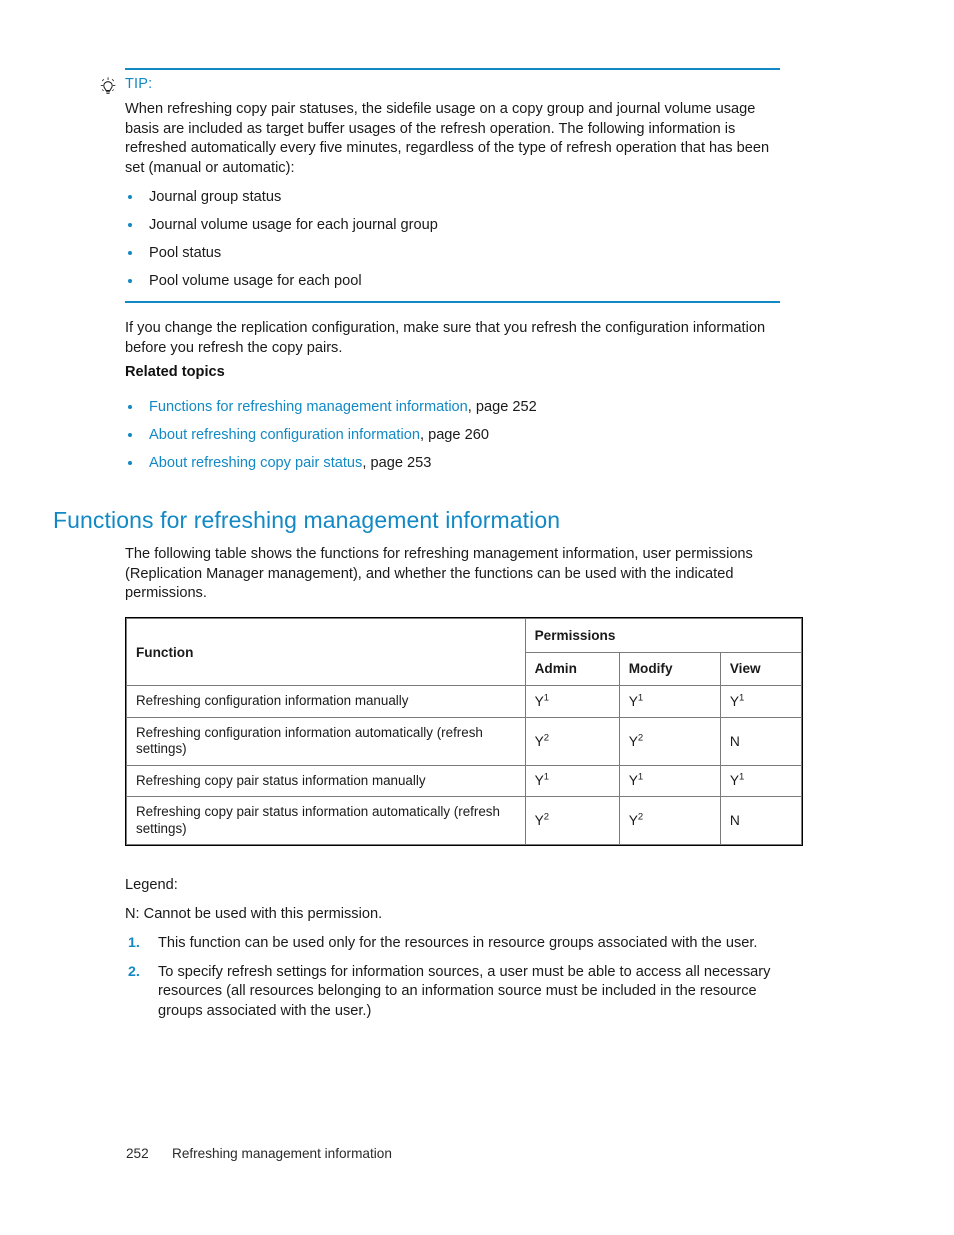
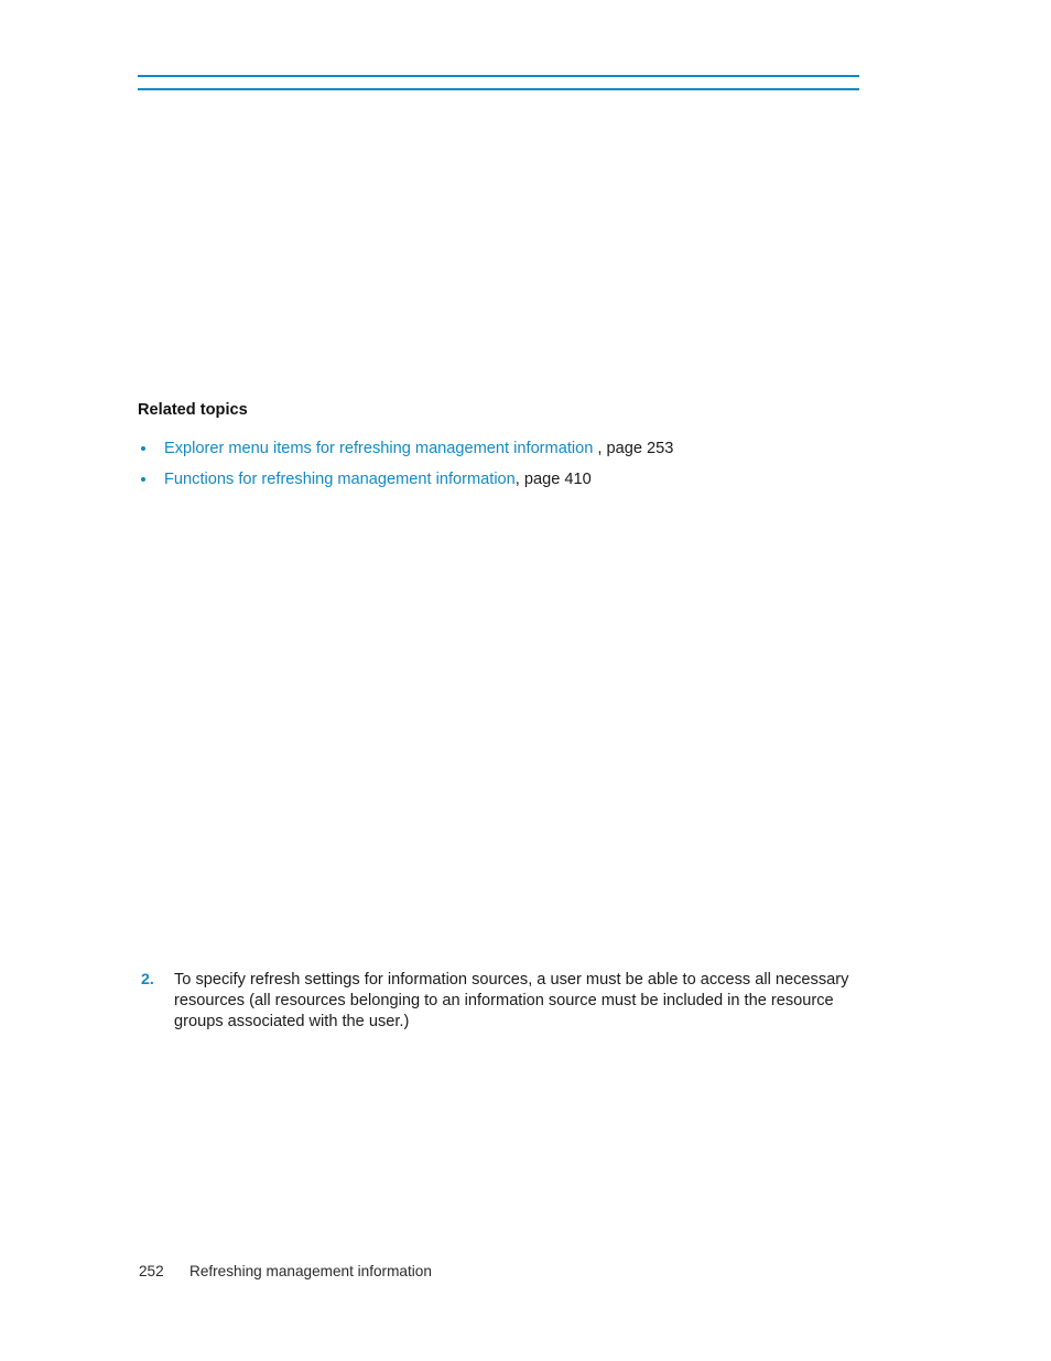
- TIP:
- When refreshing copy pair statuses, the sidefile usage on a copy group and journal volume usage basis are included as target buffer usages of the refresh operation. The following information is refreshed automatically every five minutes, regardless of the type of refresh operation that has been set (manual or automatic):
- Journal group status
- Journal volume usage for each journal group
- Pool status
- Pool volume usage for each pool
- If you change the replication configuration, make sure that you refresh the configuration information before you refresh the copy pairs.
  Related topics
+ Explorer menu items for refreshing management information , page 253
- Functions for refreshing management information, page 252
+ Functions for refreshing management information, page 410
- About refreshing configuration information, page 260
- About refreshing copy pair status, page 253
- Functions for refreshing management information
- The following table shows the functions for refreshing management information, user permissions (Replication Manager management), and whether the functions can be used with the indicated permissions.
- Function	Permissions
- Admin	Modify	View
- Refreshing configuration information manually	Y1	Y1	Y1
- Refreshing configuration information automatically (refresh settings)	Y2	Y2	N
- Refreshing copy pair status information manually	Y1	Y1	Y1
- Refreshing copy pair status information automatically (refresh settings)	Y2	Y2	N
- Legend:
- N: Cannot be used with this permission.
- 1.
- This function can be used only for the resources in resource groups associated with the user.
  2.
  To specify refresh settings for information sources, a user must be able to access all necessary resources (all resources belonging to an information source must be included in the resource groups associated with the user.)
  252 Refreshing management information
